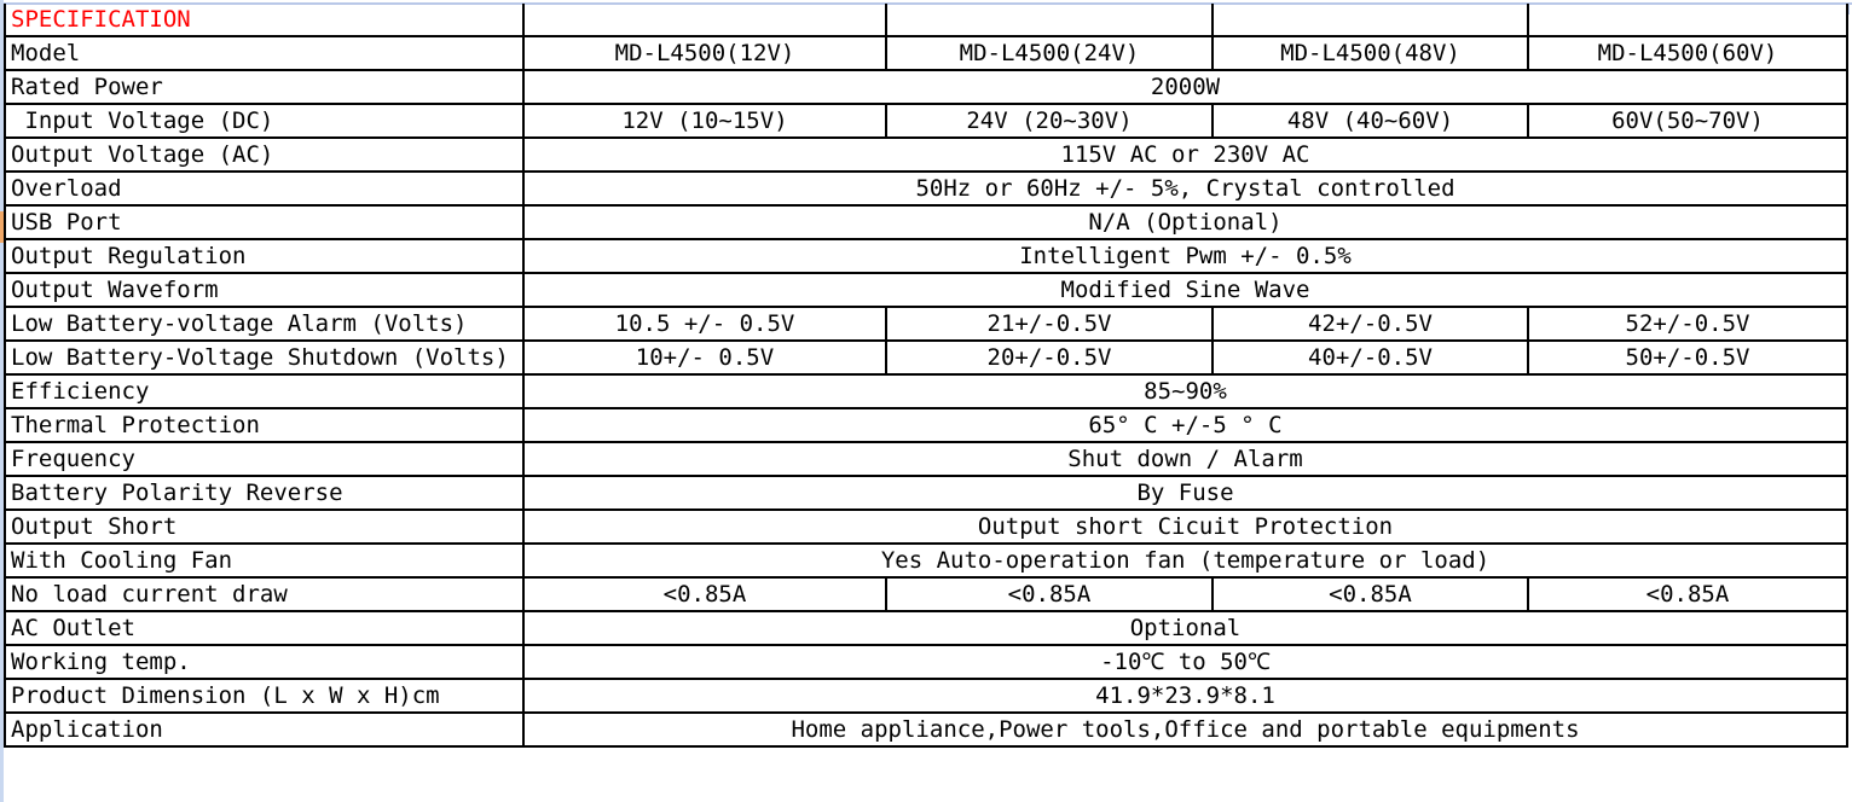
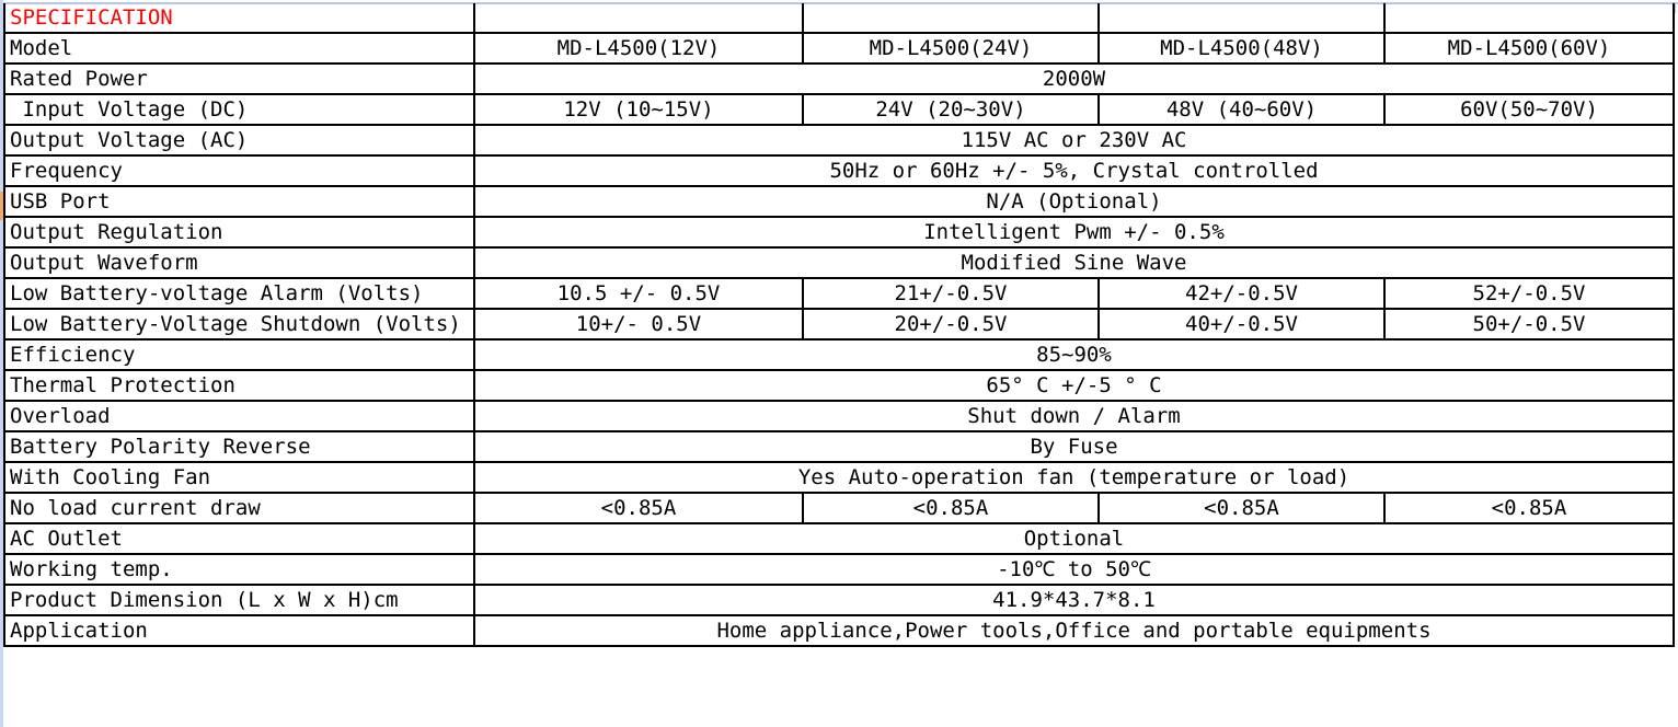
  SPECIFICATION
  Model	MD-L4500(12V)	MD-L4500(24V)	MD-L4500(48V)	MD-L4500(60V)
  Rated Power	2000W
  Input Voltage (DC)	12V (10~15V)	24V (20~30V)	48V (40~60V)	60V(50~70V)
  Output Voltage (AC)	115V AC or 230V AC
- Overload	50Hz or 60Hz +/- 5%, Crystal controlled
+ Frequency	50Hz or 60Hz +/- 5%, Crystal controlled
  USB Port	N/A (Optional)
  Output Regulation	Intelligent Pwm +/- 0.5%
  Output Waveform	Modified Sine Wave
  Low Battery-voltage Alarm (Volts)	10.5 +/- 0.5V	21+/-0.5V	42+/-0.5V	52+/-0.5V
  Low Battery-Voltage Shutdown (Volts)	10+/- 0.5V	20+/-0.5V	40+/-0.5V	50+/-0.5V
  Efficiency	85~90%
  Thermal Protection	65° C +/-5 ° C
- Frequency	Shut down / Alarm
+ Overload	Shut down / Alarm
  Battery Polarity Reverse	By Fuse
- Output Short	Output short Cicuit Protection
  With Cooling Fan	Yes Auto-operation fan (temperature or load)
  No load current draw	<0.85A	<0.85A	<0.85A	<0.85A
  AC Outlet	Optional
  Working temp.	-10℃ to 50℃
- Product Dimension (L x W x H)cm	41.9*23.9*8.1
+ Product Dimension (L x W x H)cm	41.9*43.7*8.1
  Application	Home appliance,Power tools,Office and portable equipments
